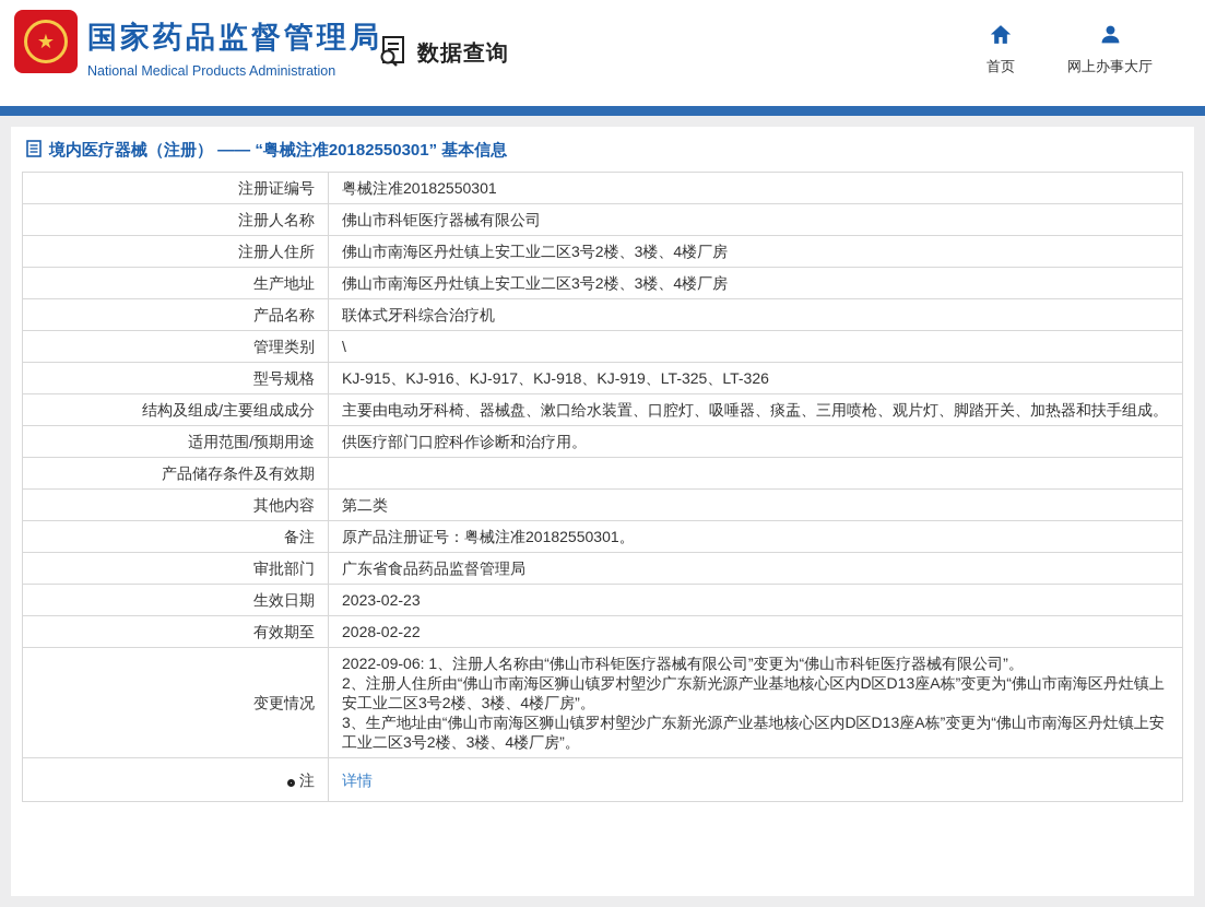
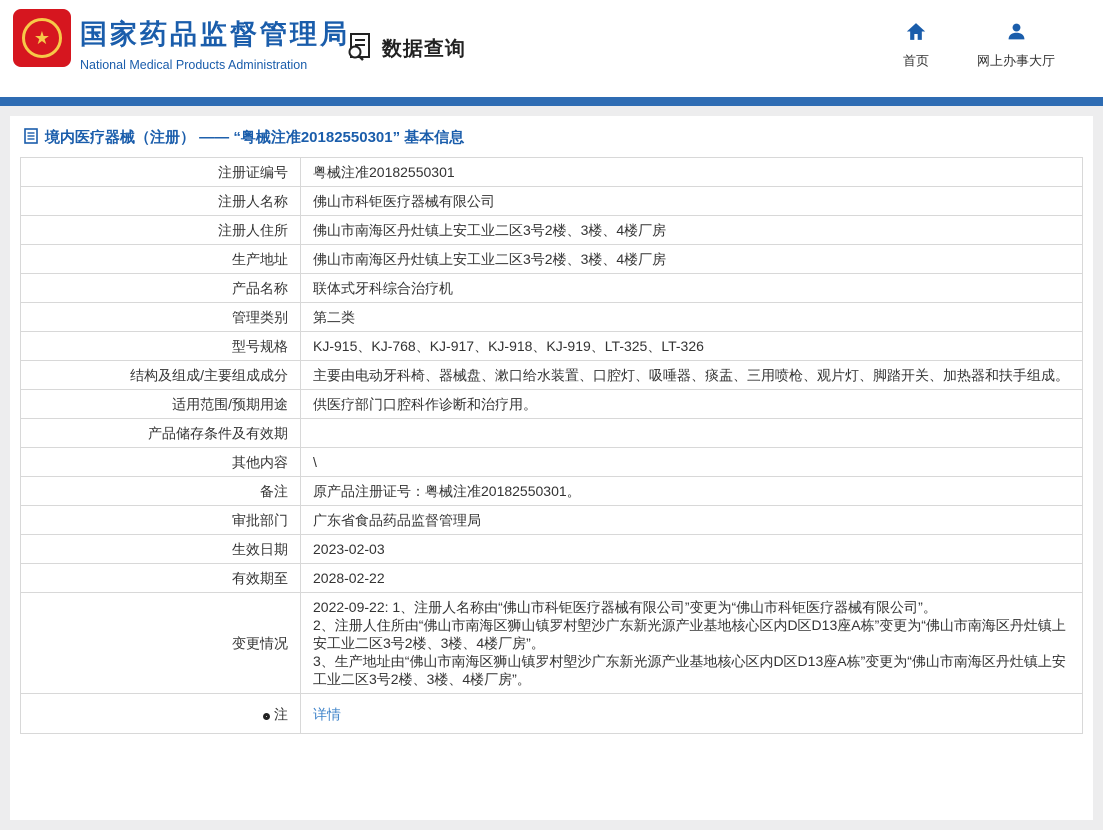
  ★
  国家药品监督管理局
  National Medical Products Administration
  数据查询
  首页
  网上办事大厅
  境内医疗器械（注册） —— “粤械注准20182550301” 基本信息
  注册证编号	粤械注准20182550301
  注册人名称	佛山市科钜医疗器械有限公司
  注册人住所	佛山市南海区丹灶镇上安工业二区3号2楼、3楼、4楼厂房
  生产地址	佛山市南海区丹灶镇上安工业二区3号2楼、3楼、4楼厂房
  产品名称	联体式牙科综合治疗机
- 管理类别	\
+ 管理类别	第二类
- 型号规格	KJ-915、KJ-916、KJ-917、KJ-918、KJ-919、LT-325、LT-326
+ 型号规格	KJ-915、KJ-768、KJ-917、KJ-918、KJ-919、LT-325、LT-326
  结构及组成/主要组成成分	主要由电动牙科椅、器械盘、漱口给水装置、口腔灯、吸唾器、痰盂、三用喷枪、观片灯、脚踏开关、加热器和扶手组成。
  适用范围/预期用途	供医疗部门口腔科作诊断和治疗用。
  产品储存条件及有效期
- 其他内容	第二类
+ 其他内容	\
  备注	原产品注册证号：粤械注准20182550301。
  审批部门	广东省食品药品监督管理局
- 生效日期	2023-02-23
+ 生效日期	2023-02-03
  有效期至	2028-02-22
- 变更情况	2022-09-06: 1、注册人名称由“佛山市科钜医疗器械有限公司”变更为“佛山市科钜医疗器械有限公司”。 2、注册人住所由“佛山市南海区狮山镇罗村塱沙广东新光源产业基地核心区内D区D13座A栋”变更为“佛山市南海区丹灶镇上安工业二区3号2楼、3楼、4楼厂房”。 3、生产地址由“佛山市南海区狮山镇罗村塱沙广东新光源产业基地核心区内D区D13座A栋”变更为“佛山市南海区丹灶镇上安工业二区3号2楼、3楼、4楼厂房”。
+ 变更情况	2022-09-22: 1、注册人名称由“佛山市科钜医疗器械有限公司”变更为“佛山市科钜医疗器械有限公司”。 2、注册人住所由“佛山市南海区狮山镇罗村塱沙广东新光源产业基地核心区内D区D13座A栋”变更为“佛山市南海区丹灶镇上安工业二区3号2楼、3楼、4楼厂房”。 3、生产地址由“佛山市南海区狮山镇罗村塱沙广东新光源产业基地核心区内D区D13座A栋”变更为“佛山市南海区丹灶镇上安工业二区3号2楼、3楼、4楼厂房”。
  注	详情
